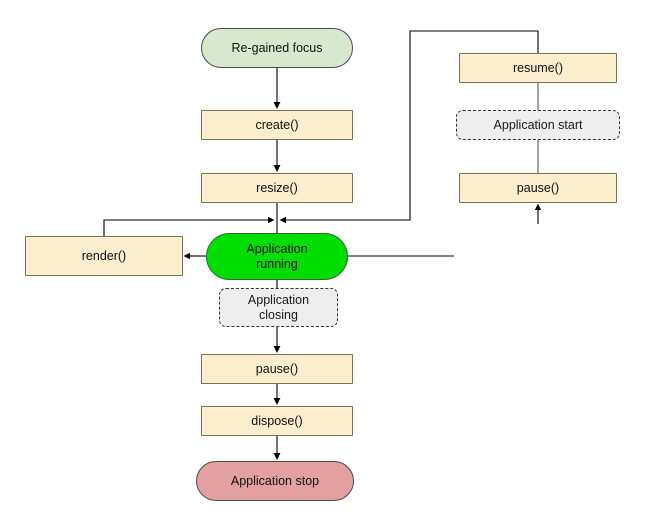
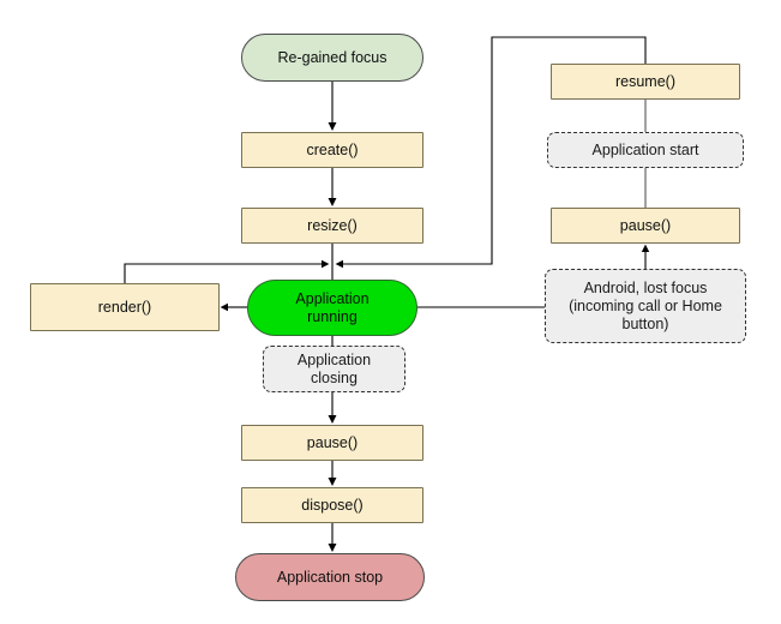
  Re-gained focus
  create()
  resize()
  Application
  running
  render()
  Application
  closing
  pause()
  dispose()
  Application stop
  resume()
  Application start
  pause()
+ Android, lost focus
+ (incoming call or Home
+ button)
